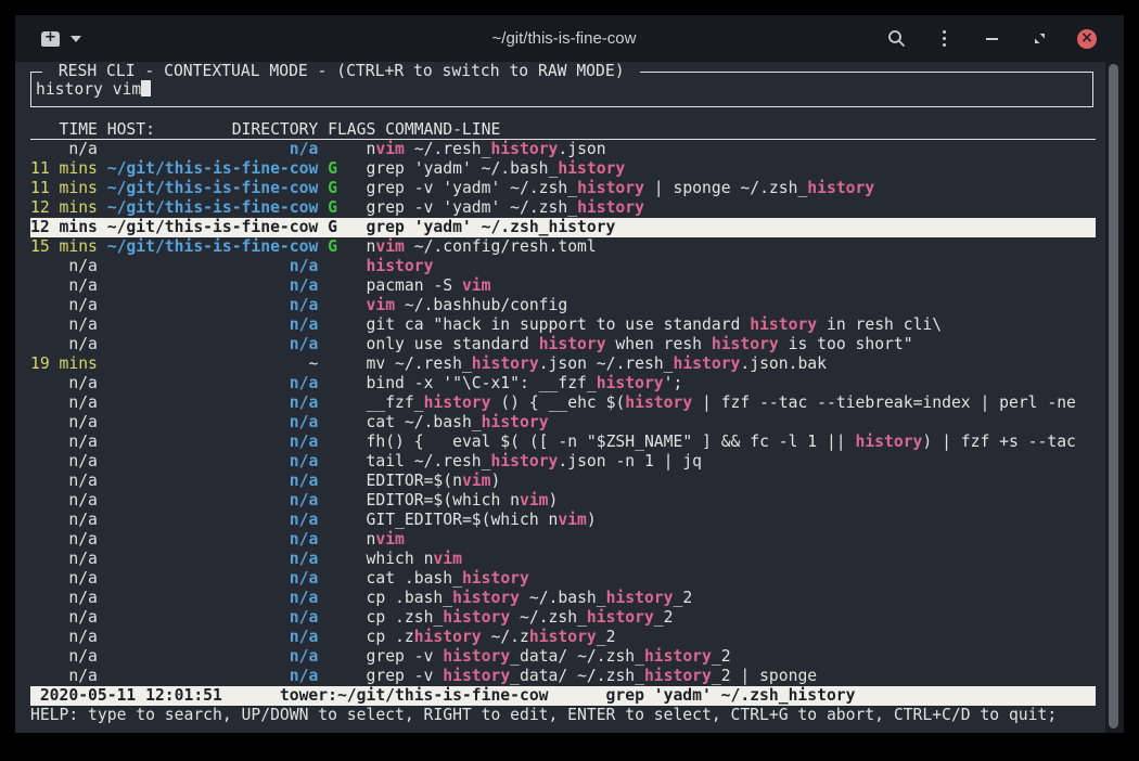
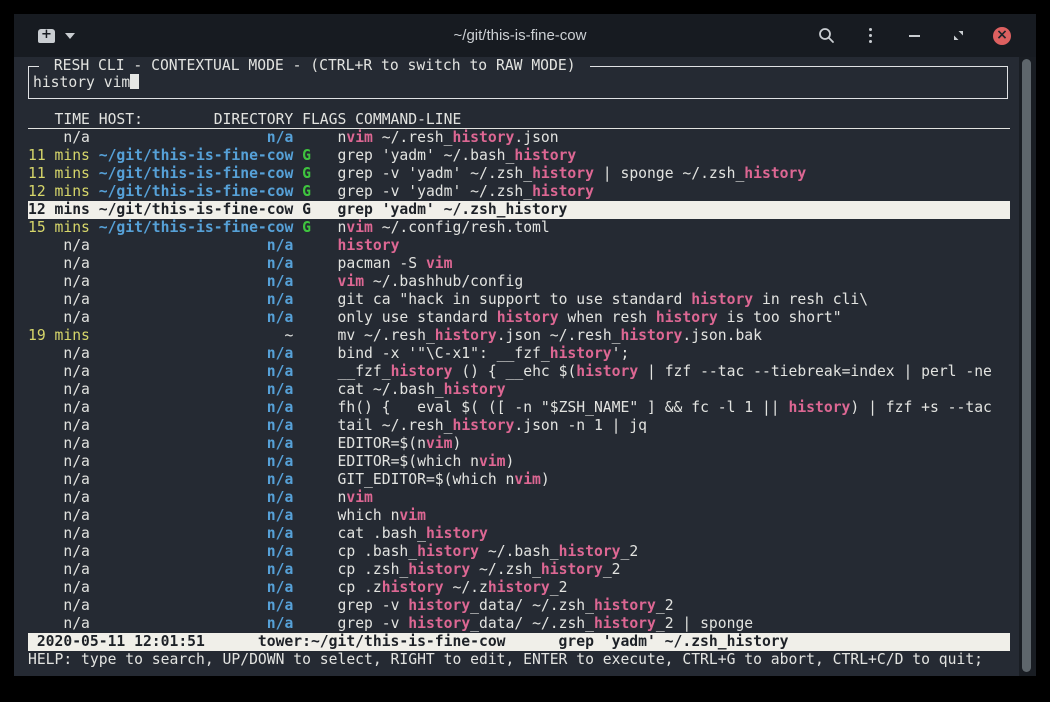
  ~/git/this-is-fine-cow
  RESH CLI - CONTEXTUAL MODE - (CTRL+R to switch to RAW MODE)
  history vim
  TIME HOST: DIRECTORY FLAGS COMMAND-LINE
  n/a n/a nvim ~/.resh_history.json
  11 mins ~/git/this-is-fine-cow G grep 'yadm' ~/.bash_history
  11 mins ~/git/this-is-fine-cow G grep -v 'yadm' ~/.zsh_history | sponge ~/.zsh_history
  12 mins ~/git/this-is-fine-cow G grep -v 'yadm' ~/.zsh_history
  12 mins ~/git/this-is-fine-cow G grep 'yadm' ~/.zsh_history
  15 mins ~/git/this-is-fine-cow G nvim ~/.config/resh.toml
  n/a n/a history
  n/a n/a pacman -S vim
  n/a n/a vim ~/.bashhub/config
  n/a n/a git ca "hack in support to use standard history in resh cli\
  n/a n/a only use standard history when resh history is too short"
  19 mins ~ mv ~/.resh_history.json ~/.resh_history.json.bak
  n/a n/a bind -x '"\C-x1": __fzf_history';
  n/a n/a __fzf_history () { __ehc $(history | fzf --tac --tiebreak=index | perl -ne
  n/a n/a cat ~/.bash_history
  n/a n/a fh() { eval $( ([ -n "$ZSH_NAME" ] && fc -l 1 || history) | fzf +s --tac
  n/a n/a tail ~/.resh_history.json -n 1 | jq
  n/a n/a EDITOR=$(nvim)
  n/a n/a EDITOR=$(which nvim)
  n/a n/a GIT_EDITOR=$(which nvim)
  n/a n/a nvim
  n/a n/a which nvim
  n/a n/a cat .bash_history
  n/a n/a cp .bash_history ~/.bash_history_2
  n/a n/a cp .zsh_history ~/.zsh_history_2
  n/a n/a cp .zhistory ~/.zhistory_2
  n/a n/a grep -v history_data/ ~/.zsh_history_2
  n/a n/a grep -v history_data/ ~/.zsh_history_2 | sponge
  2020-05-11 12:01:51 tower:~/git/this-is-fine-cow grep 'yadm' ~/.zsh_history
- HELP: type to search, UP/DOWN to select, RIGHT to edit, ENTER to select, CTRL+G to abort, CTRL+C/D to quit;
+ HELP: type to search, UP/DOWN to select, RIGHT to edit, ENTER to execute, CTRL+G to abort, CTRL+C/D to quit;
